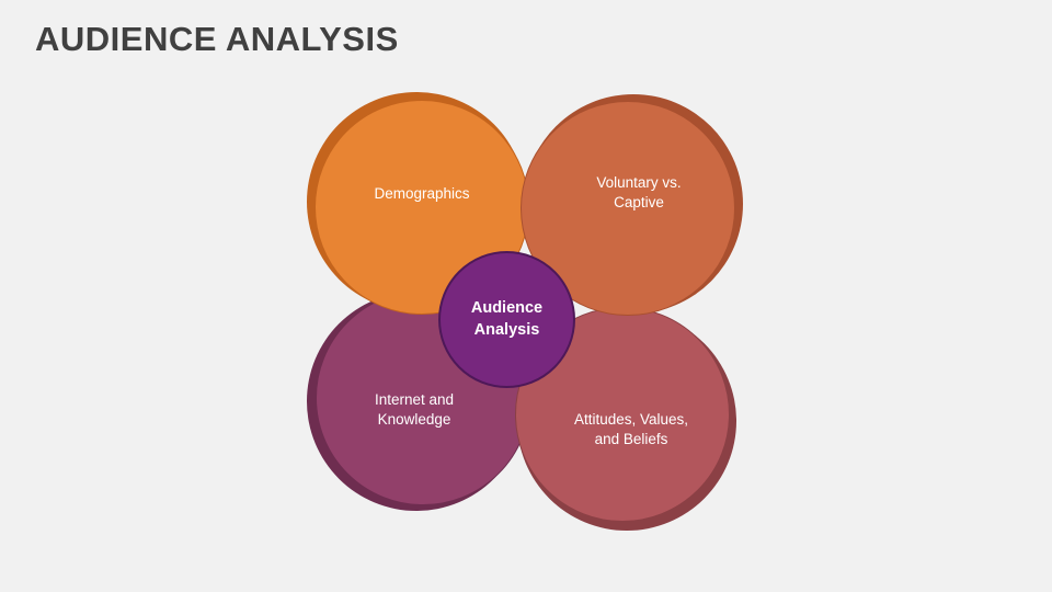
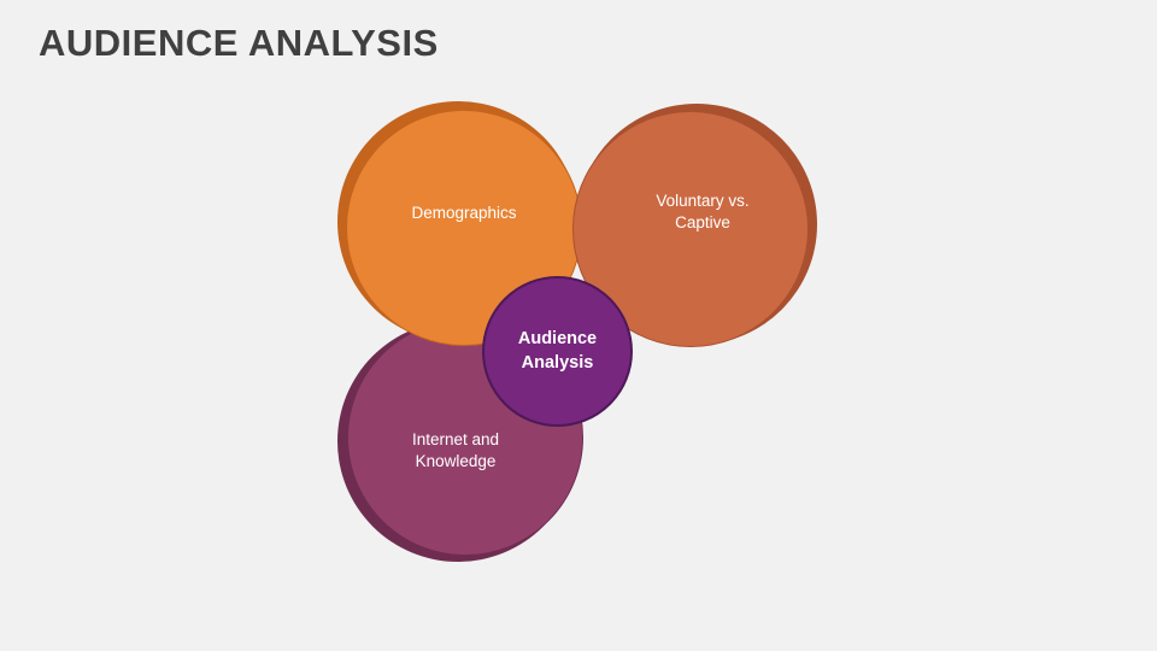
  AUDIENCE ANALYSIS
  Internet and
  Knowledge
- Attitudes, Values,
- and Beliefs
  Demographics
  Voluntary vs.
  Captive
  Audience
  Analysis
